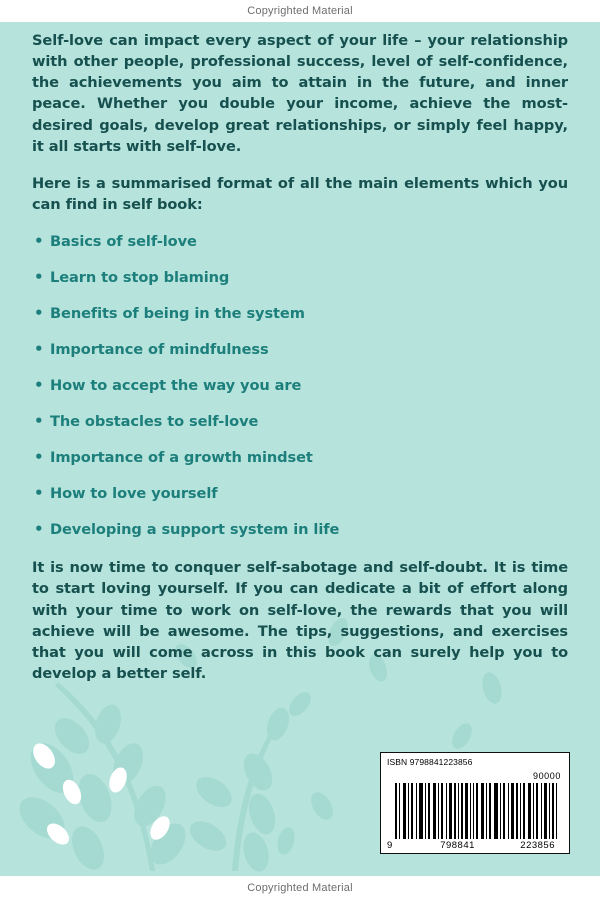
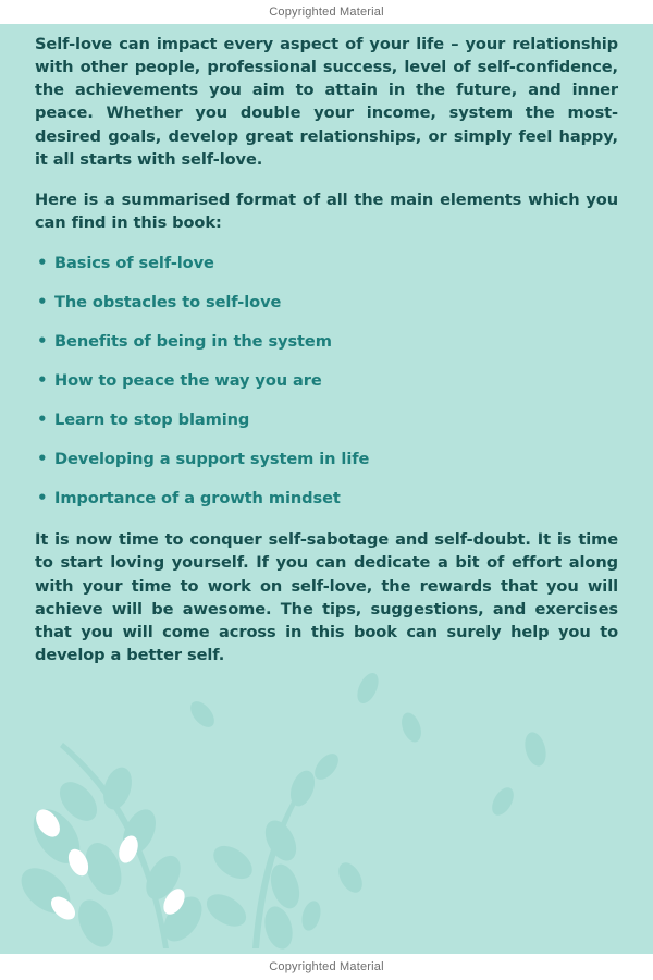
  Copyrighted Material
- Self-love can impact every aspect of your life – your relationship with other people, professional success, level of self-confidence, the achievements you aim to attain in the future, and inner peace. Whether you double your income, achieve the most-desired goals, develop great relationships, or simply feel happy, it all starts with self-love.
+ Self-love can impact every aspect of your life – your relationship with other people, professional success, level of self-confidence, the achievements you aim to attain in the future, and inner peace. Whether you double your income, system the most-desired goals, develop great relationships, or simply feel happy, it all starts with self-love.
- Here is a summarised format of all the main elements which you can find in self book:
+ Here is a summarised format of all the main elements which you can find in this book:
  Basics of self-love
- Learn to stop blaming
+ The obstacles to self-love
  Benefits of being in the system
- Importance of mindfulness
- How to accept the way you are
+ How to peace the way you are
- The obstacles to self-love
+ Learn to stop blaming
- Importance of a growth mindset
+ Developing a support system in life
- How to love yourself
- Developing a support system in life
+ Importance of a growth mindset
  It is now time to conquer self-sabotage and self-doubt. It is time to start loving yourself. If you can dedicate a bit of effort along with your time to work on self-love, the rewards that you will achieve will be awesome. The tips, suggestions, and exercises that you will come across in this book can surely help you to develop a better self.
- ISBN 9798841223856
- 90000
- 9
- 798841
- 223856
  Copyrighted Material
